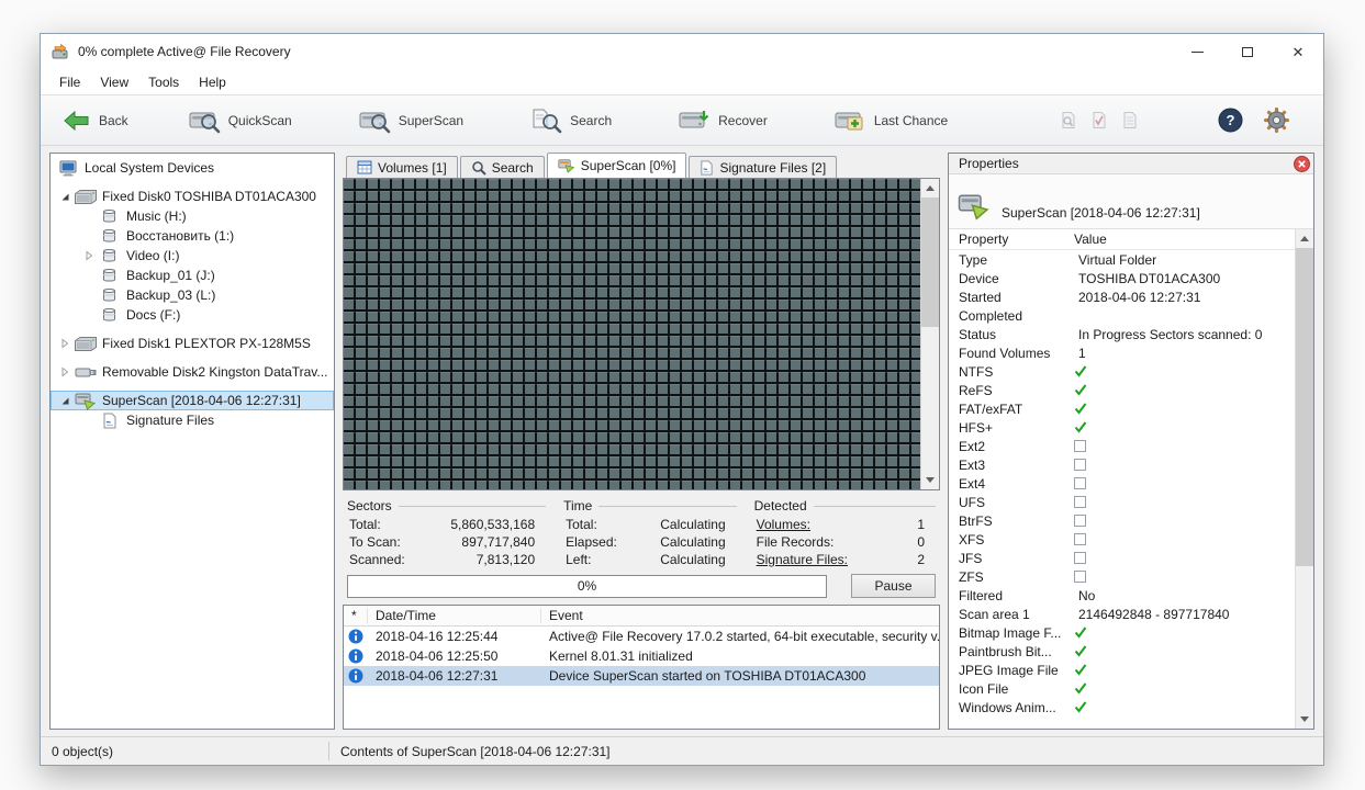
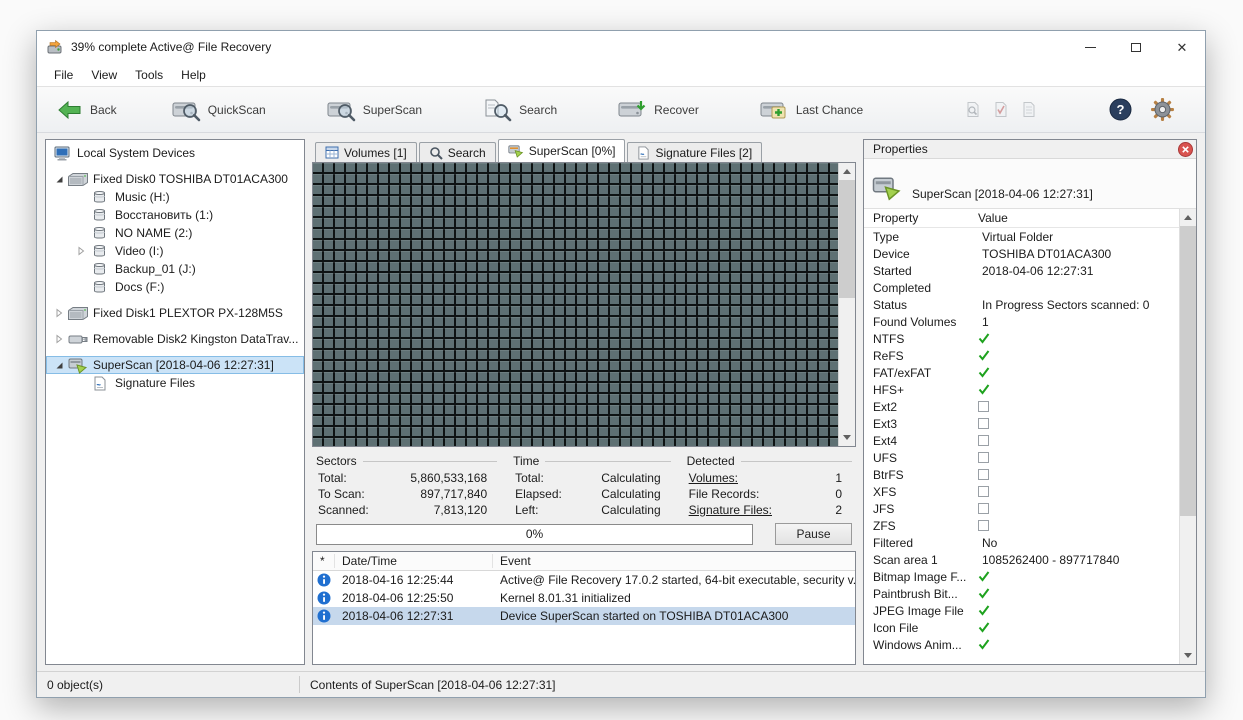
- 0% complete Active@ File Recovery
+ 39% complete Active@ File Recovery
  ✕
  File
  View
  Tools
  Help
  Back
  QuickScan
  SuperScan
  Search
  Recover
  Last Chance
  ?
  Local System Devices
  Fixed Disk0 TOSHIBA DT01ACA300
  Music (H:)
  Восстановить (1:)
+ NO NAME (2:)
  Video (I:)
  Backup_01 (J:)
- Backup_03 (L:)
  Docs (F:)
  Fixed Disk1 PLEXTOR PX-128M5S
  Removable Disk2 Kingston DataTrav...
  SuperScan [2018-04-06 12:27:31]
  Signature Files
  Volumes [1]
  Search
  SuperScan [0%]
  Signature Files [2]
  Sectors
  Total:
  5,860,533,168
  To Scan:
  897,717,840
  Scanned:
  7,813,120
  Time
  Total:
  Calculating
  Elapsed:
  Calculating
  Left:
  Calculating
  Detected
  Volumes:
  1
  File Records:
  0
  Signature Files:
  2
  0%
  Pause
  *
  Date/Time
  Event
  2018-04-16 12:25:44
  Active@ File Recovery 17.0.2 started, 64-bit executable, security v.
  2018-04-06 12:25:50
  Kernel 8.01.31 initialized
  2018-04-06 12:27:31
  Device SuperScan started on TOSHIBA DT01ACA300
  Properties
  SuperScan [2018-04-06 12:27:31]
  Property
  Value
  Type
  Virtual Folder
  Device
  TOSHIBA DT01ACA300
  Started
  2018-04-06 12:27:31
  Completed
  Status
  In Progress Sectors scanned: 0
  Found Volumes
  1
  NTFS
  ReFS
  FAT/exFAT
  HFS+
  Ext2
  Ext3
  Ext4
  UFS
  BtrFS
  XFS
  JFS
  ZFS
  Filtered
  No
  Scan area 1
- 2146492848 - 897717840
+ 1085262400 - 897717840
  Bitmap Image F...
  Paintbrush Bit...
  JPEG Image File
  Icon File
  Windows Anim...
  0 object(s)
  Contents of SuperScan [2018-04-06 12:27:31]
